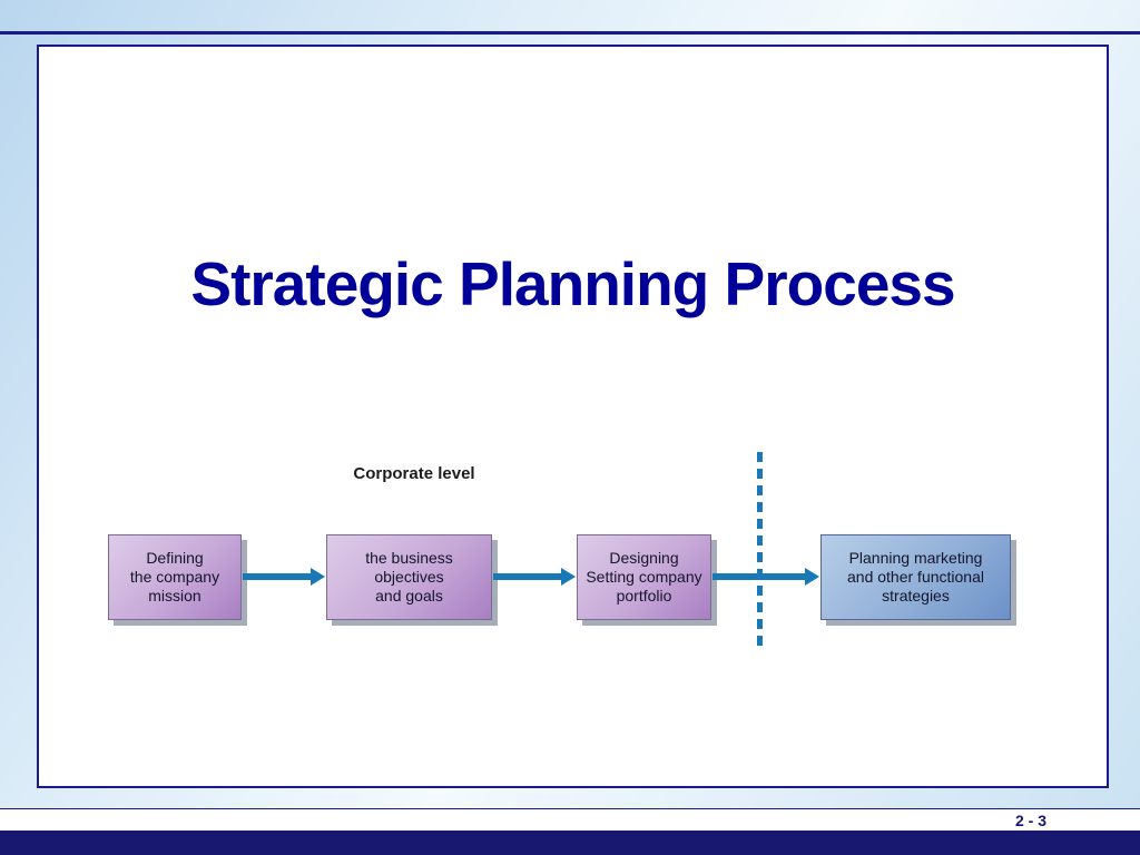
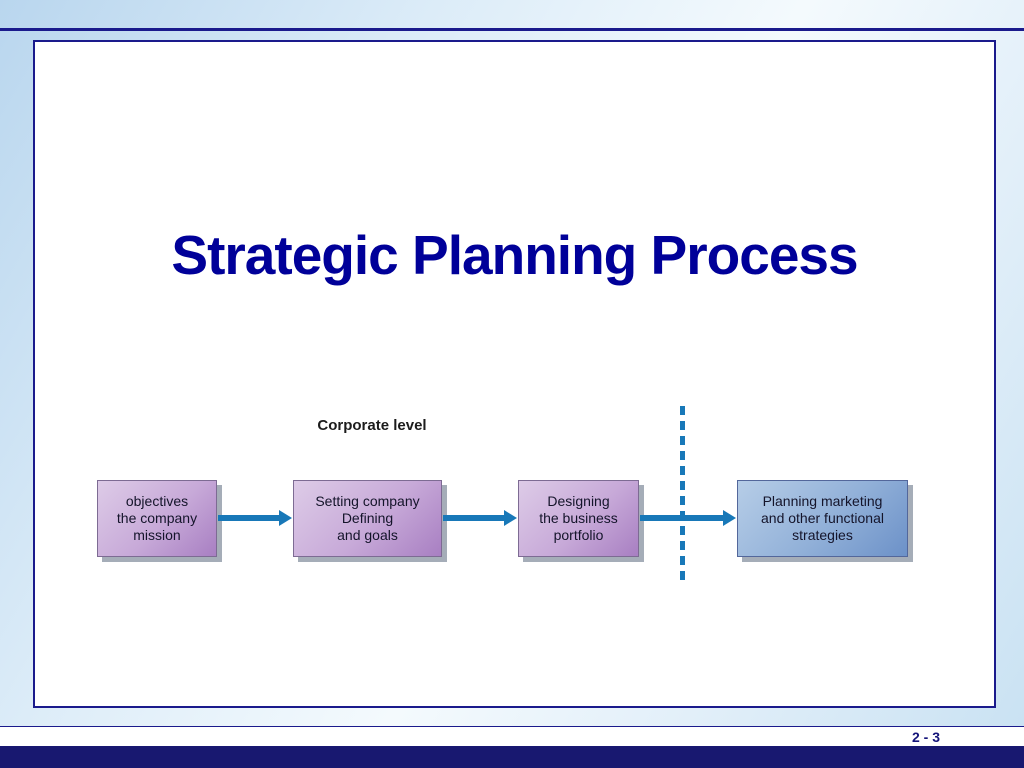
  Strategic Planning Process
  Corporate level
- Defining
+ objectives
  the company
  mission
- the business
+ Setting company
- objectives
+ Defining
  and goals
  Designing
- Setting company
+ the business
  portfolio
  Planning marketing
  and other functional
  strategies
  2 - 3
